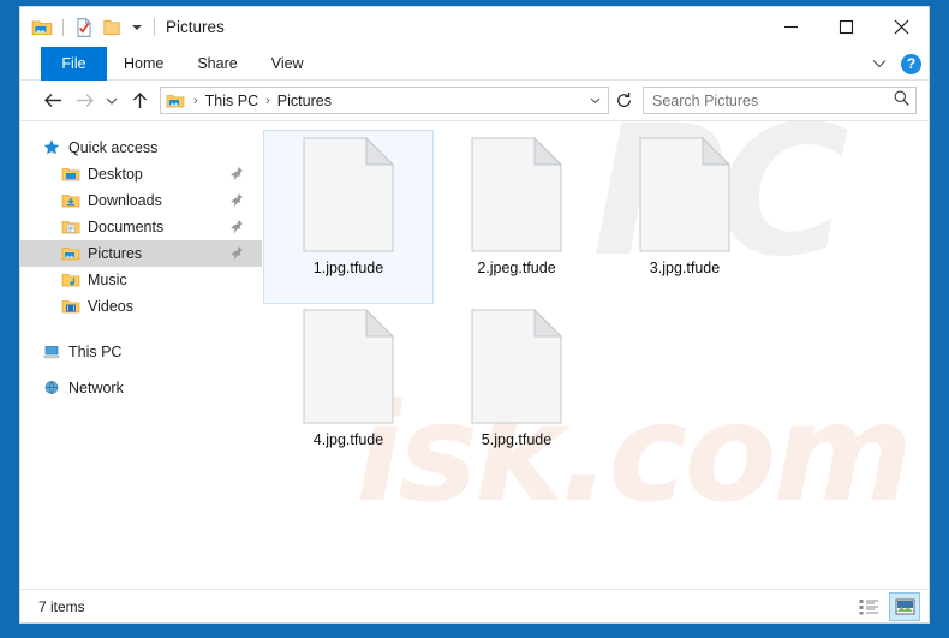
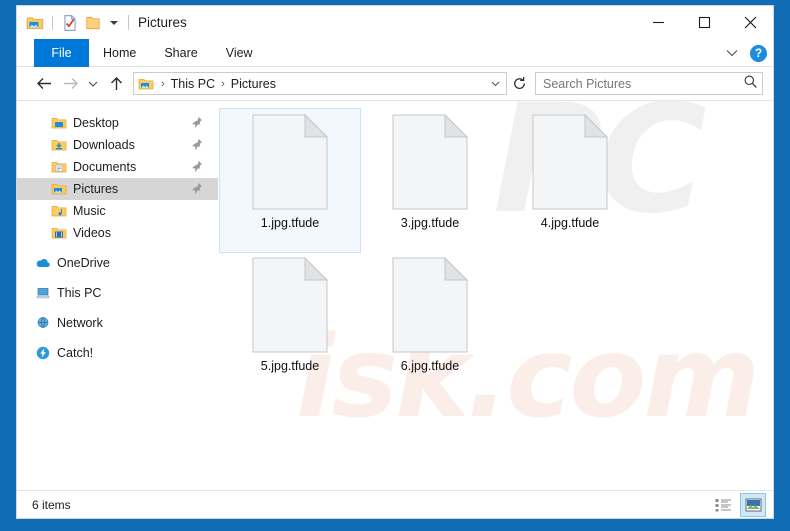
  Pictures
  File
  Home
  Share
  View
  ?
  ›
  This PC
  ›
  Pictures
  Search Pictures
- Quick access
  Desktop
  Downloads
  Documents
  Pictures
  Music
  Videos
+ OneDrive
  This PC
  Network
+ Catch!
  isk.com
  1.jpg.tfude
- 2.jpeg.tfude
  3.jpg.tfude
  4.jpg.tfude
  5.jpg.tfude
+ 6.jpg.tfude
- 7 items
+ 6 items
